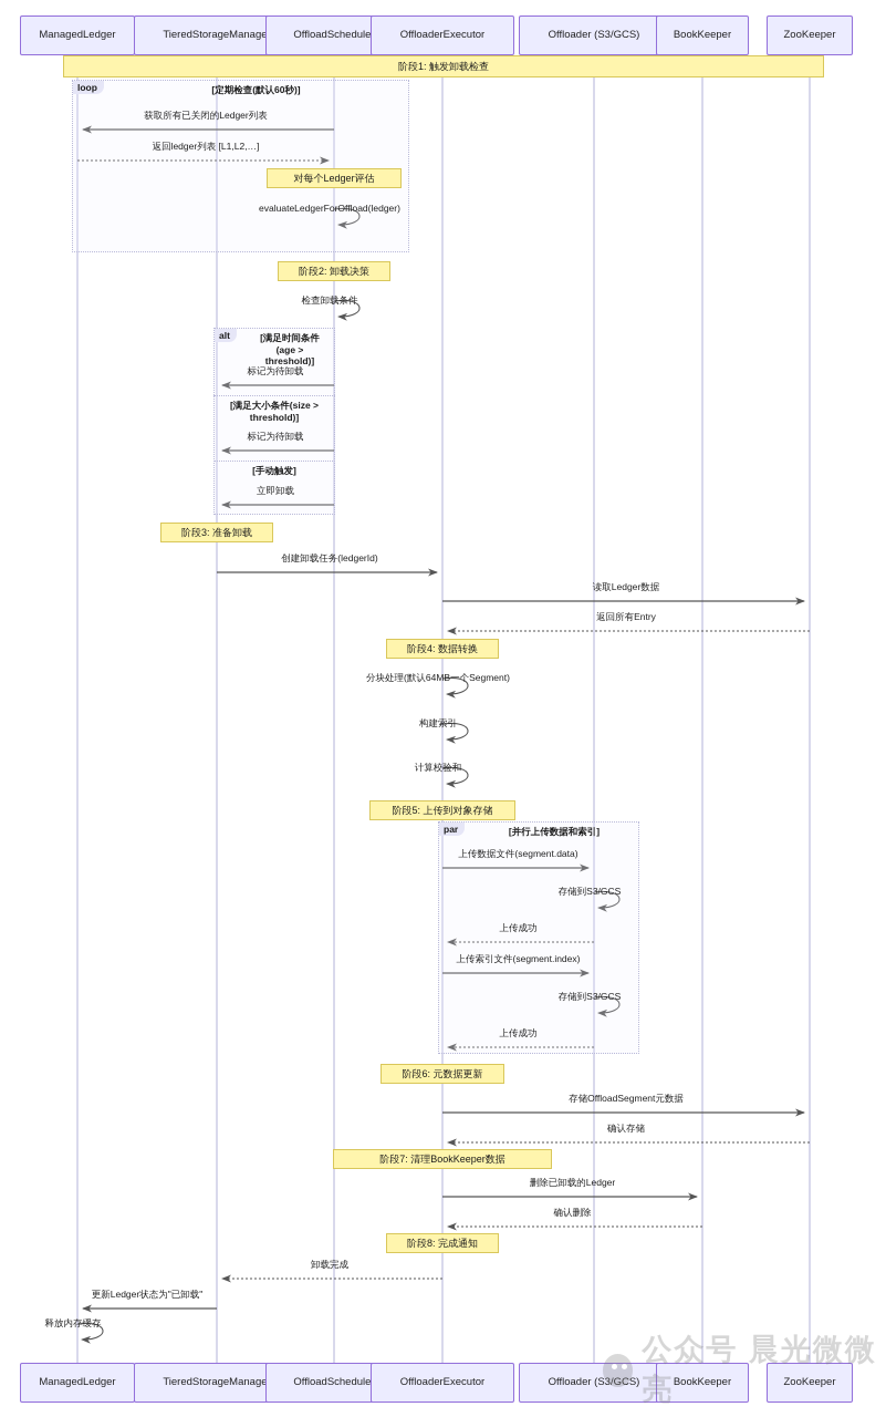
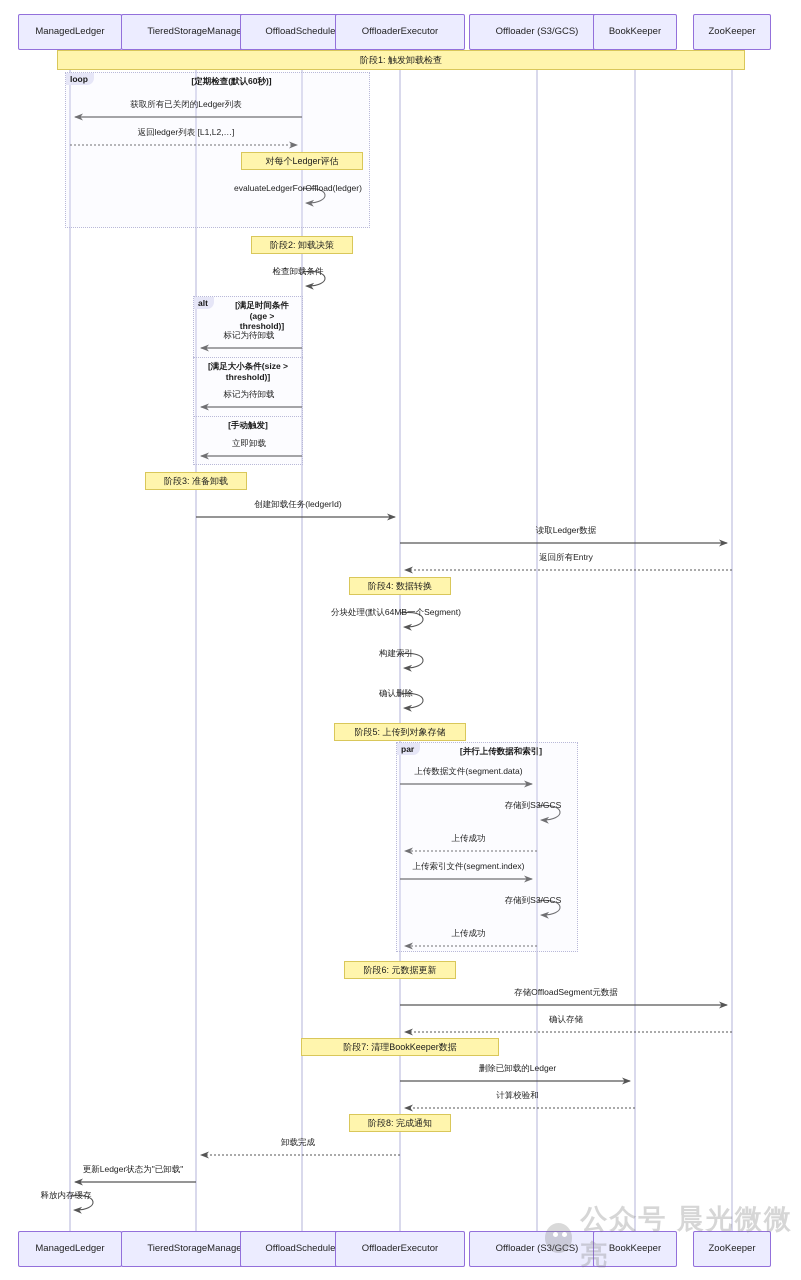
  ManagedLedger
  TieredStorageManage
  OffloadSchedule
  OffloaderExecutor
  Offloader (S3/GCS)
  BookKeeper
  ZooKeeper
  ManagedLedger
  TieredStorageManage
  OffloadSchedule
  OffloaderExecutor
  Offloader (SS)
  BookKeeper
  ZooKeeper
  阶段1: 触发卸载检查
  loop
  [定期检查(默认60秒)]
  alt
  [满足时间条件(age > threshold)]
  [满足大小条件(size > threshold)]
  [手动触发]
  par
  [并行上传数据和索引]
  对每个Ledger评估
  阶段2: 卸载决策
  阶段3: 准备卸载
  阶段4: 数据转换
  阶段5: 上传到对象存储
  阶段6: 元数据更新
  阶段7: 清理BookKeeper数据
  阶段8: 完成通知
  获取所有已关闭的Ledger列表
  返回ledger列表 [L1,L2,…]
  evaluateLedgerForOffload(ledger)
  检查卸载条件
  标记为待卸载
  标记为待卸载
  立即卸载
  创建卸载任务(ledgerId)
  读取Ledger数据
  返回所有Entry
  分块处理(默认64MB一个Segment)
  构建索引
- 计算校验和
+ 确认删除
  上传数据文件(segment.data)
  存储到S3/GCS
  上传成功
  上传索引文件(segment.index)
  存储到S3/GCS
  上传成功
  存储OffloadSegment元数据
  确认存储
  删除已卸载的Ledger
- 确认删除
+ 计算校验和
  卸载完成
  更新Ledger状态为"已卸载"
  释放内存缓存
  公众号 晨光微微亮
